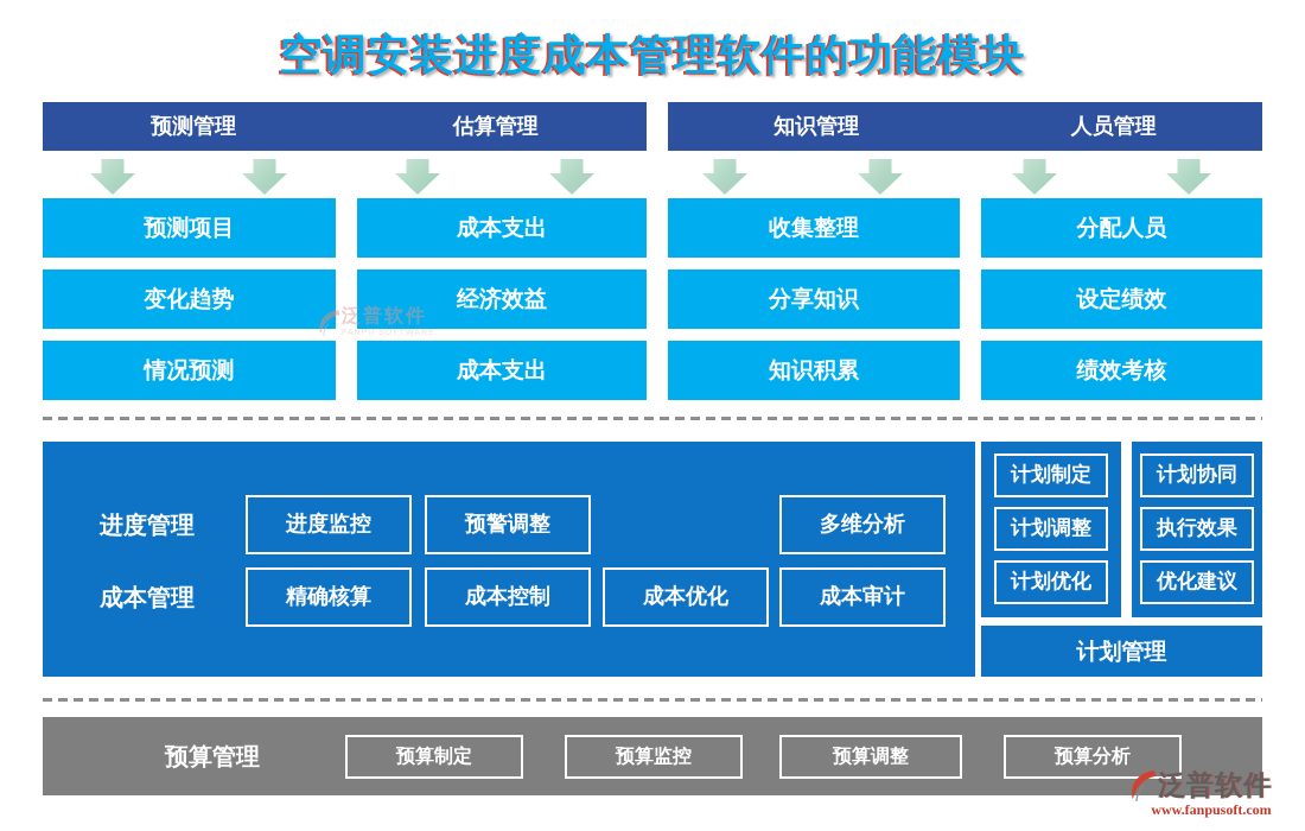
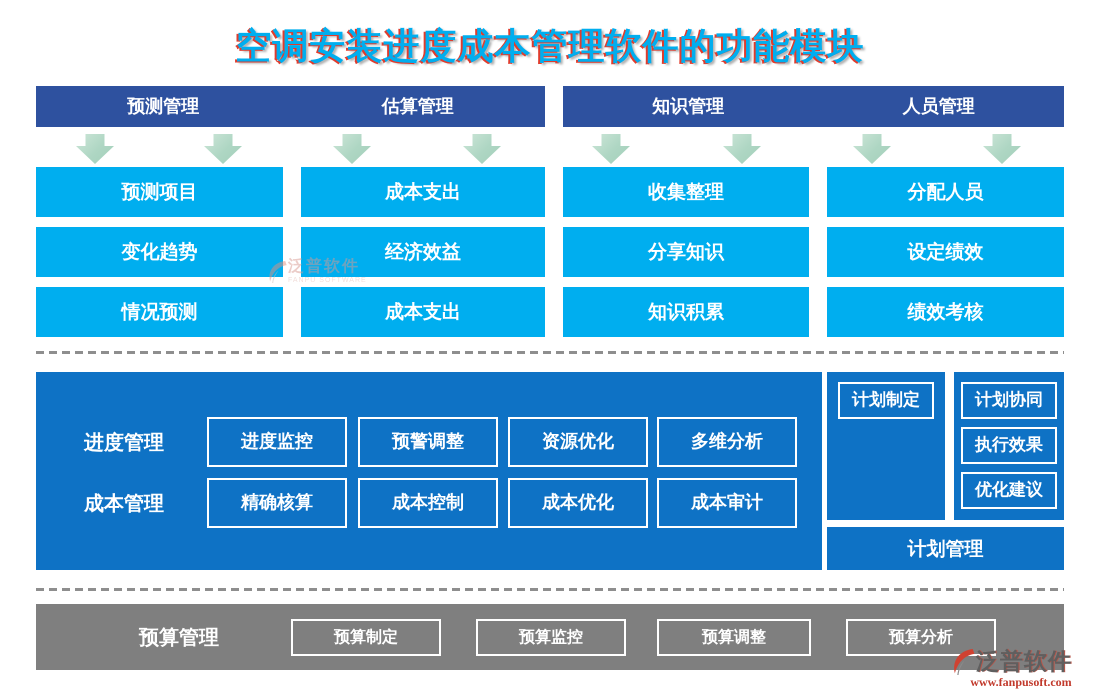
  空调安装进度成本管理软件的功能模块
  预测管理
  估算管理
  知识管理
  人员管理
  预测项目
  变化趋势
  情况预测
  成本支出
  经济效益
  成本支出
  收集整理
  分享知识
  知识积累
  分配人员
  设定绩效
  绩效考核
  泛普软件
  进度管理
  成本管理
  进度监控
  预警调整
+ 资源优化
  多维分析
  精确核算
  成本控制
  成本优化
  成本审计
  计划制定
- 计划调整
- 计划优化
  计划协同
  执行效果
  优化建议
  计划管理
  预算管理
  预算制定
  预算监控
  预算调整
  预算分析
  泛普软件
  www.fanpusoft.com
